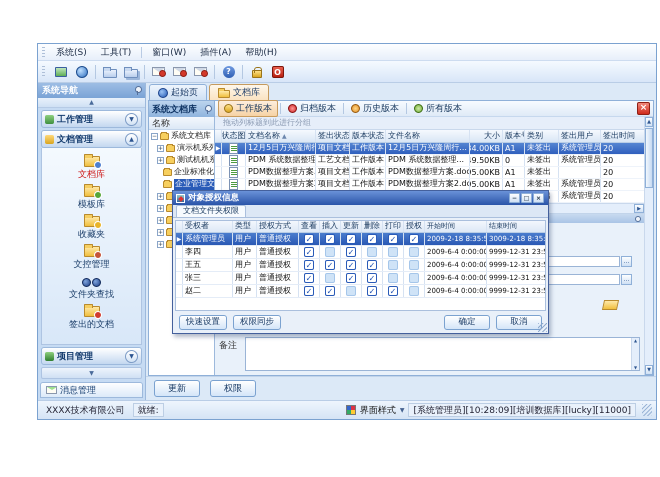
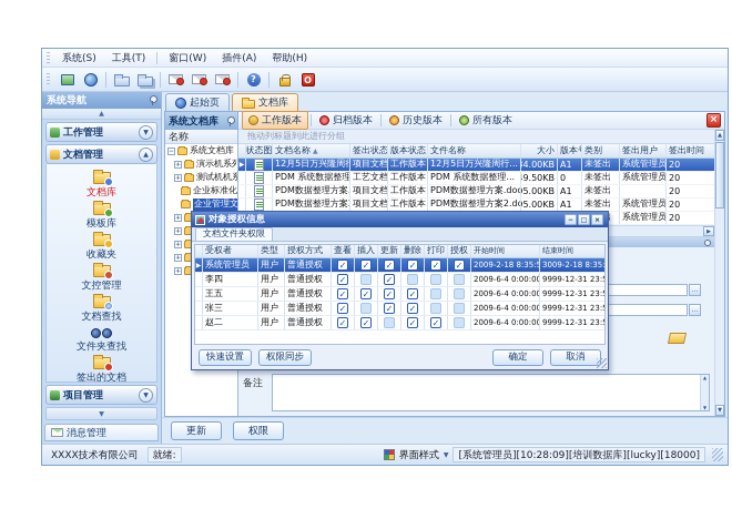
  系统(S)
  工具(T)
  窗口(W)
  插件(A)
  帮助(H)
  ?
  O
  系统导航
  工作管理
  文档管理
  文档库
  模板库
  收藏夹
  文控管理
+ 文档查找
  文件夹查找
  签出的文档
  项目管理
  消息管理
  起始页
  文档库
  系统文档库
  工作版本
  归档版本
  历史版本
  所有版本
  ×
  名称
  系统文档库
  演示机系列
  测试机机系
  企业标准化
  企业管理文
  拖动列标题到此进行分组
  状态图
  文档名称
  签出状态
  版本状态
  文件名称
  大小
  类别
  签出用户
  签出时间
  12月5日万兴隆周行
  项目文档
  工作版本
  12月5日万兴隆周行...
  4.00KB
  A1
  未签出
  系统管理员
  20
  工艺文档
  工作版本
  PDM 系统数据整理...
  9.50KB
  0
  未签出
  系统管理员
  20
  PDM数据整理方案.
  项目文档
  工作版本
  PDM数据整理方案.doc
  5.00KB
  A1
  未签出
  20
  项目文档
  工作版本
  PDM数据整理方案2.do
  5.00KB
  A1
  未签出
  系统管理员
  20
  系统管理员
  20
  备注
  更新
  权限
  XXXX技术有限公司
  就绪:
  界面样式
- [系统管理员][10:28:09][培训数据库][lucky][11000]
+ [系统管理员][10:28:09][培训数据库][lucky][18000]
  对象授权信息
  文档文件夹权限
  受权者
  类型
  授权方式
  查看
  插入
  更新
  删除
  打印
  授权
  开始时间
  结束时间
  系统管理员
  用户
  普通授权
  ✓
  ✓
  ✓
  ✓
  ✓
  ✓
  2009-2-18 8:35:5
  3009-2-18 8:35:
  李四
  用户
  普通授权
  ✓
  ✓
  2009-6-4 0:00:00
  9999-12-31 23:
  王五
  用户
  普通授权
  ✓
  ✓
  ✓
  ✓
  2009-6-4 0:00:00
  9999-12-31 23:
  张三
  用户
  普通授权
  ✓
  ✓
  ✓
  2009-6-4 0:00:00
  9999-12-31 23:
  赵二
  用户
  普通授权
  ✓
  ✓
  ✓
  ✓
  2009-6-4 0:00:00
  9999-12-31 23:
  快速设置
  权限同步
  确定
  取消
